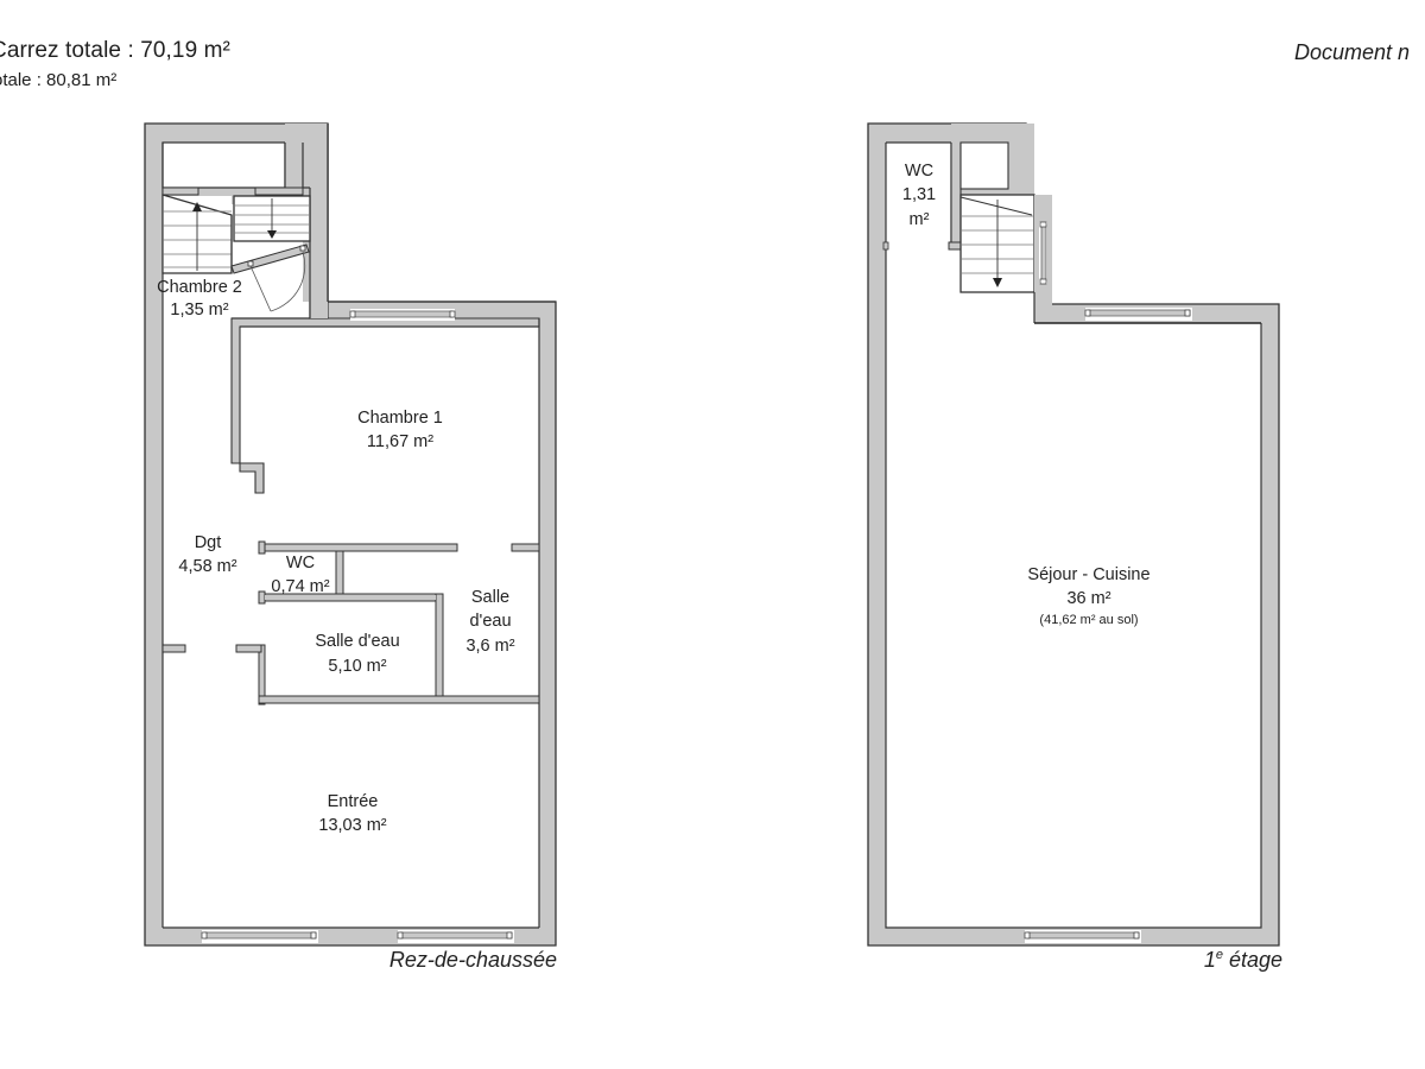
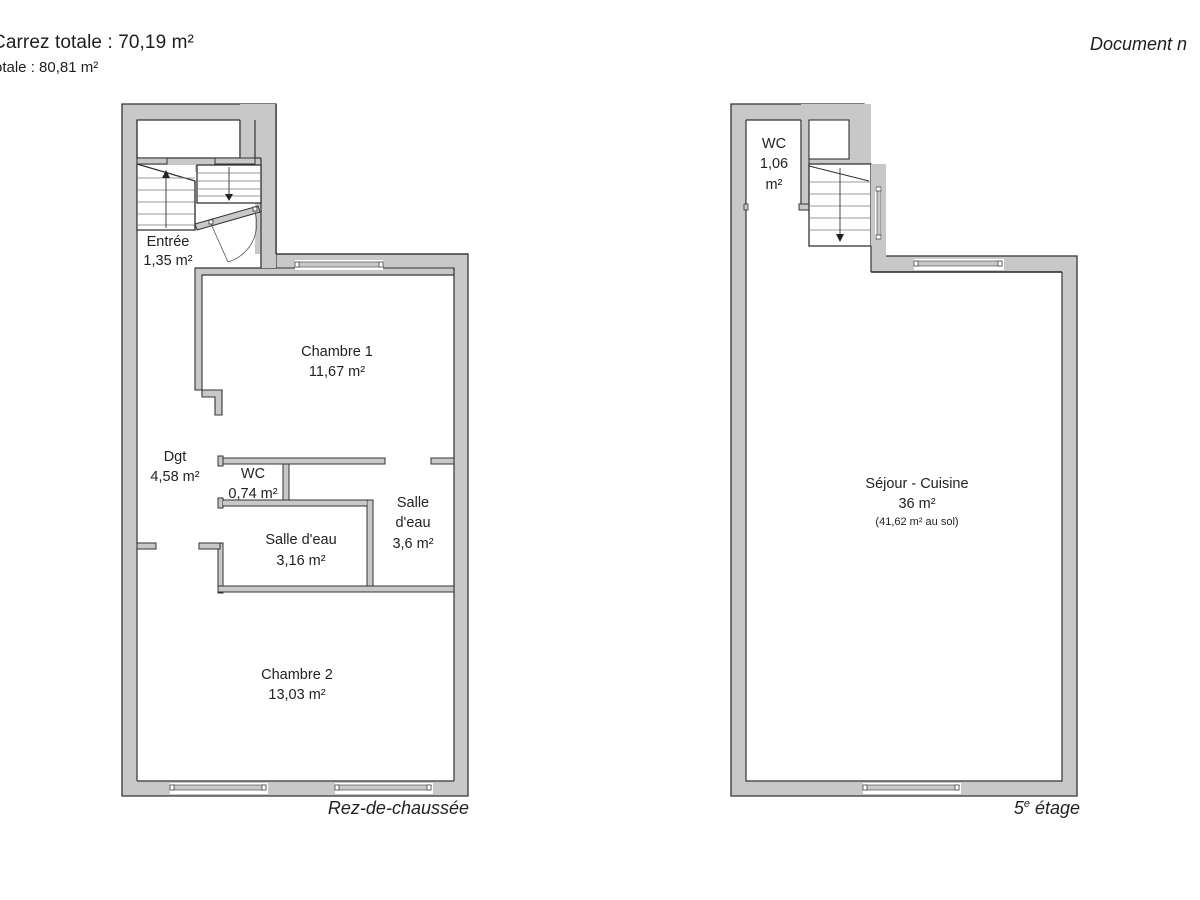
  arrez totale : 70,19 m²
  tale : 80,81 m²
  Document n
- Chambre 2
+ Entrée
  1,35 m²
  Chambre 1
  11,67 m²
  Dgt
  4,58 m²
  WC
  0,74 m²
  Salle d'eau
- 5,10 m²
+ 3,16 m²
  Salle
  d'eau
  3,6 m²
- Entrée
+ Chambre 2
  13,03 m²
  Rez-de-chaussée
  WC
- 1,31
+ 1,06
  m²
  Séjour - Cuisine
  36 m²
  (41,62 m² au sol)
- 1e étage
+ 5e étage
